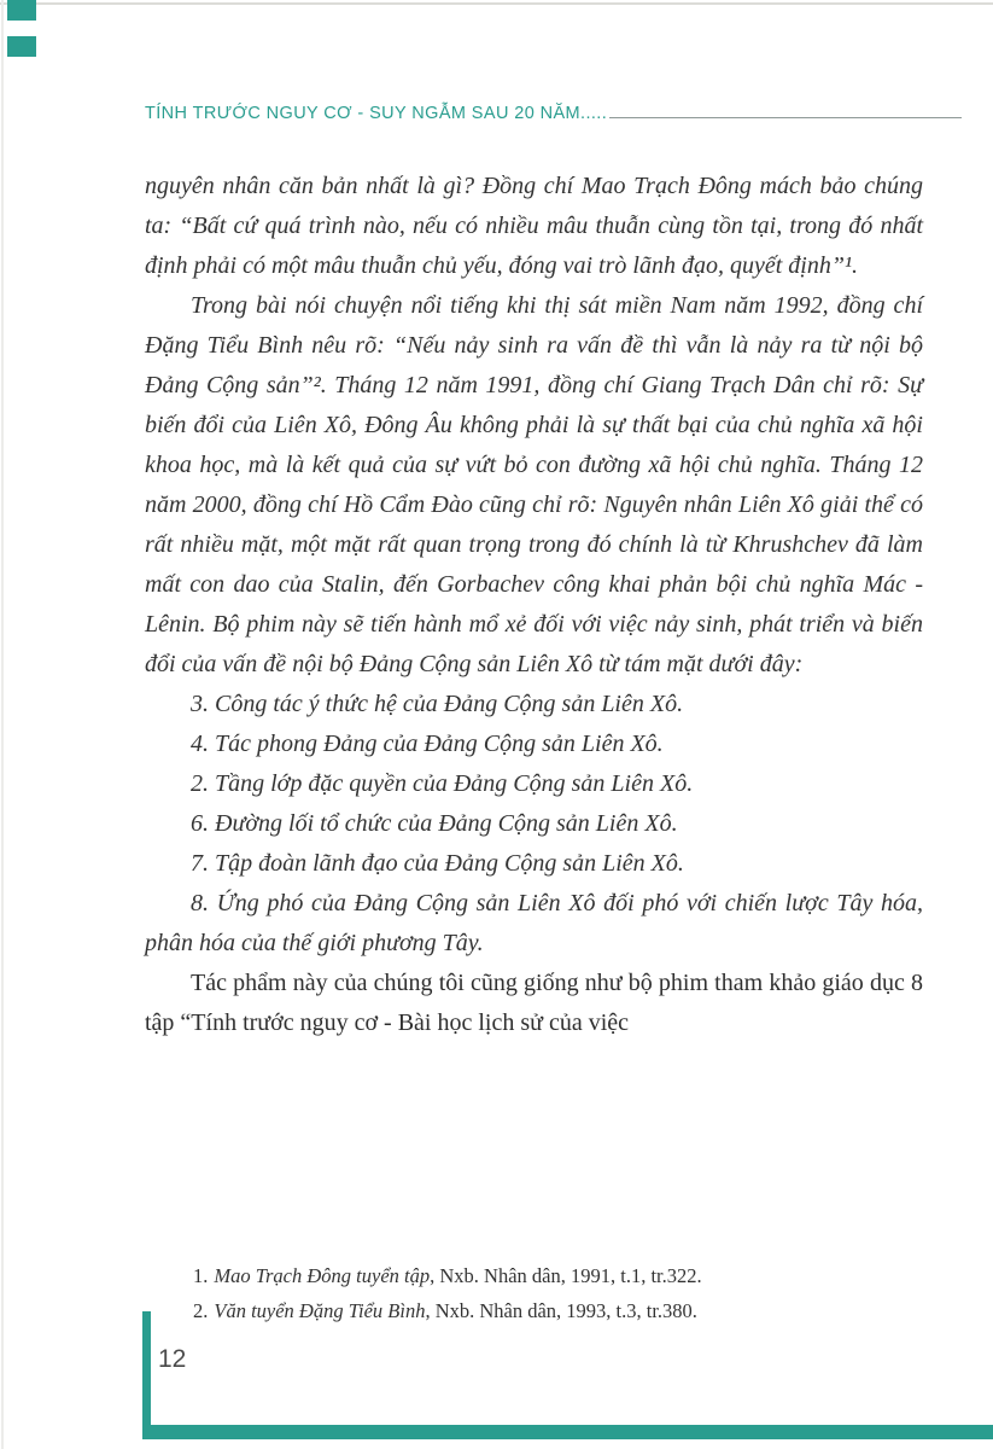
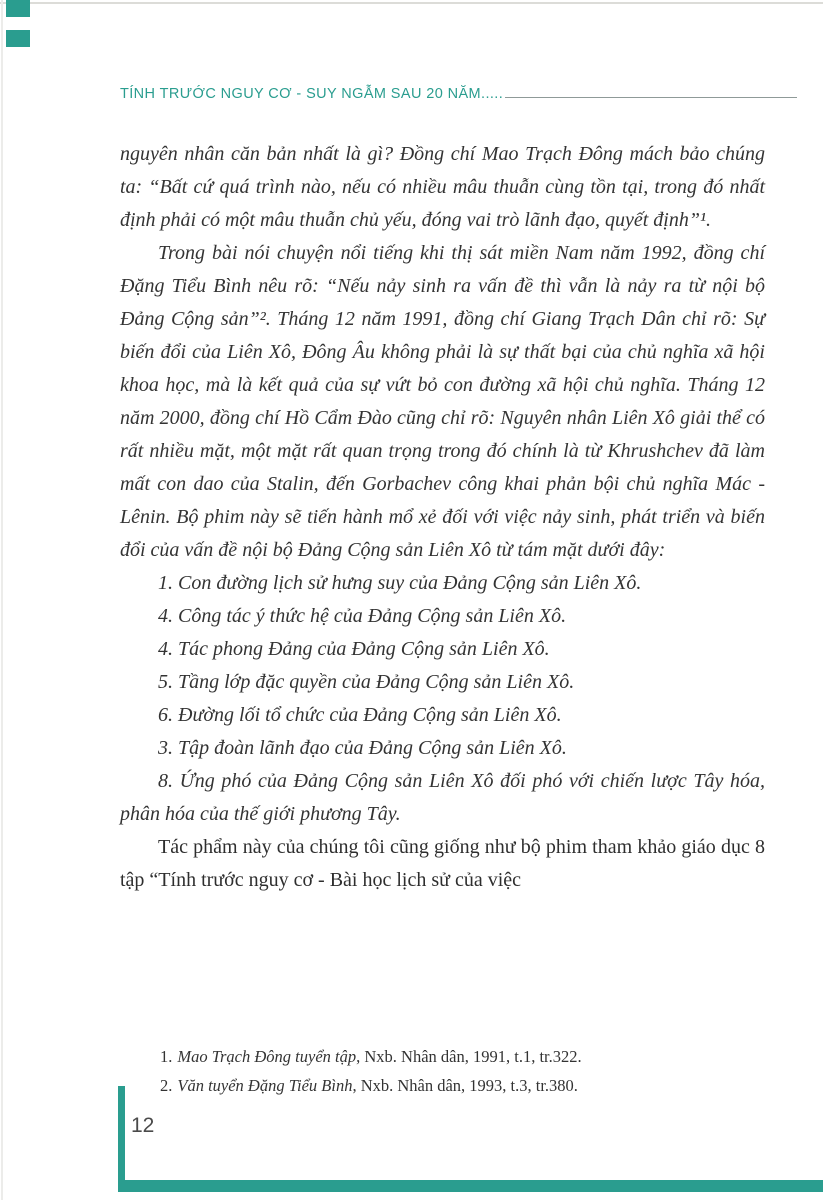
  TÍNH TRƯỚC NGUY CƠ - SUY NGẪM SAU 20 NĂM.....
  nguyên nhân căn bản nhất là gì? Đồng chí Mao Trạch Đông mách bảo chúng ta: “Bất cứ quá trình nào, nếu có nhiều mâu thuẫn cùng tồn tại, trong đó nhất định phải có một mâu thuẫn chủ yếu, đóng vai trò lãnh đạo, quyết định”¹.
  Trong bài nói chuyện nổi tiếng khi thị sát miền Nam năm 1992, đồng chí Đặng Tiểu Bình nêu rõ: “Nếu nảy sinh ra vấn đề thì vẫn là nảy ra từ nội bộ Đảng Cộng sản”². Tháng 12 năm 1991, đồng chí Giang Trạch Dân chỉ rõ: Sự biến đổi của Liên Xô, Đông Âu không phải là sự thất bại của chủ nghĩa xã hội khoa học, mà là kết quả của sự vứt bỏ con đường xã hội chủ nghĩa. Tháng 12 năm 2000, đồng chí Hồ Cẩm Đào cũng chỉ rõ: Nguyên nhân Liên Xô giải thể có rất nhiều mặt, một mặt rất quan trọng trong đó chính là từ Khrushchev đã làm mất con dao của Stalin, đến Gorbachev công khai phản bội chủ nghĩa Mác - Lênin. Bộ phim này sẽ tiến hành mổ xẻ đối với việc nảy sinh, phát triển và biến đổi của vấn đề nội bộ Đảng Cộng sản Liên Xô từ tám mặt dưới đây:
+ 1. Con đường lịch sử hưng suy của Đảng Cộng sản Liên Xô.
- 3. Công tác ý thức hệ của Đảng Cộng sản Liên Xô.
+ 4. Công tác ý thức hệ của Đảng Cộng sản Liên Xô.
  4. Tác phong Đảng của Đảng Cộng sản Liên Xô.
- 2. Tầng lớp đặc quyền của Đảng Cộng sản Liên Xô.
+ 5. Tầng lớp đặc quyền của Đảng Cộng sản Liên Xô.
  6. Đường lối tổ chức của Đảng Cộng sản Liên Xô.
- 7. Tập đoàn lãnh đạo của Đảng Cộng sản Liên Xô.
+ 3. Tập đoàn lãnh đạo của Đảng Cộng sản Liên Xô.
  8. Ứng phó của Đảng Cộng sản Liên Xô đối phó với chiến lược Tây hóa, phân hóa của thế giới phương Tây.
  Tác phẩm này của chúng tôi cũng giống như bộ phim tham khảo giáo dục 8 tập “Tính trước nguy cơ - Bài học lịch sử của việc
  1. Mao Trạch Đông tuyển tập, Nxb. Nhân dân, 1991, t.1, tr.322.
  2. Văn tuyển Đặng Tiểu Bình, Nxb. Nhân dân, 1993, t.3, tr.380.
  12
